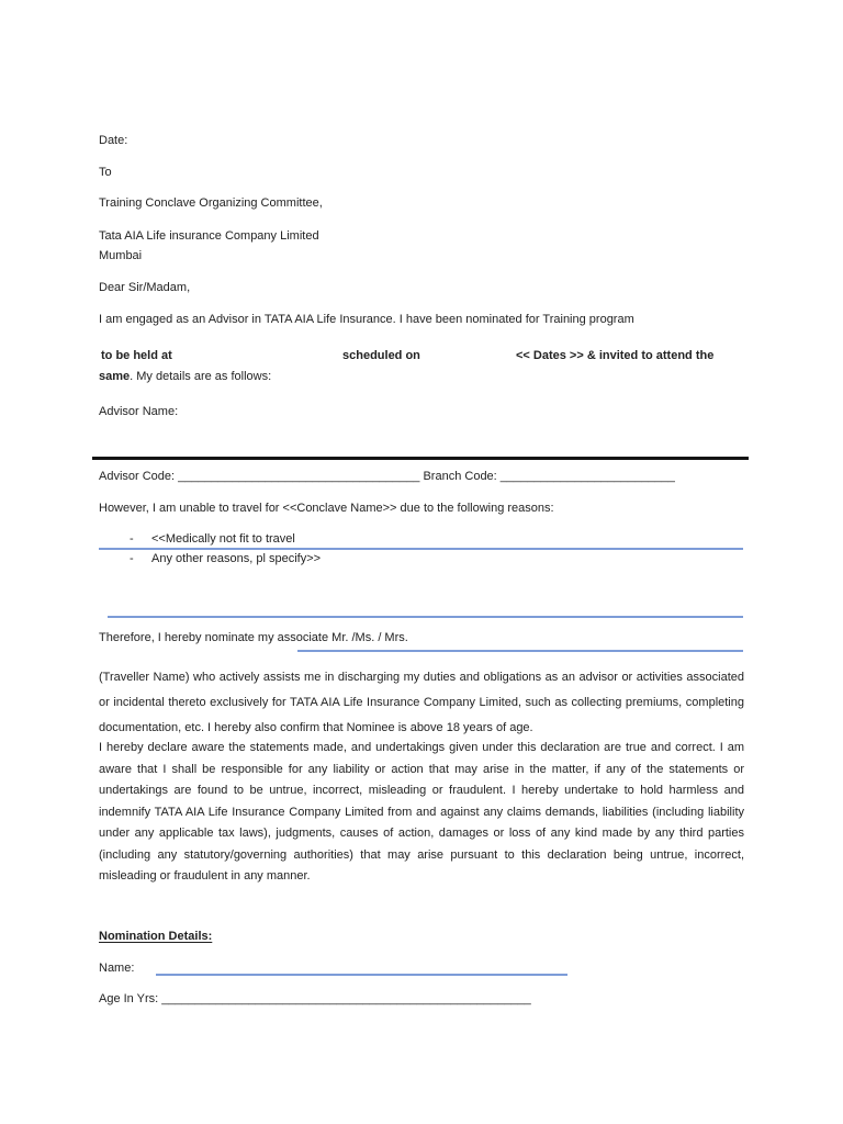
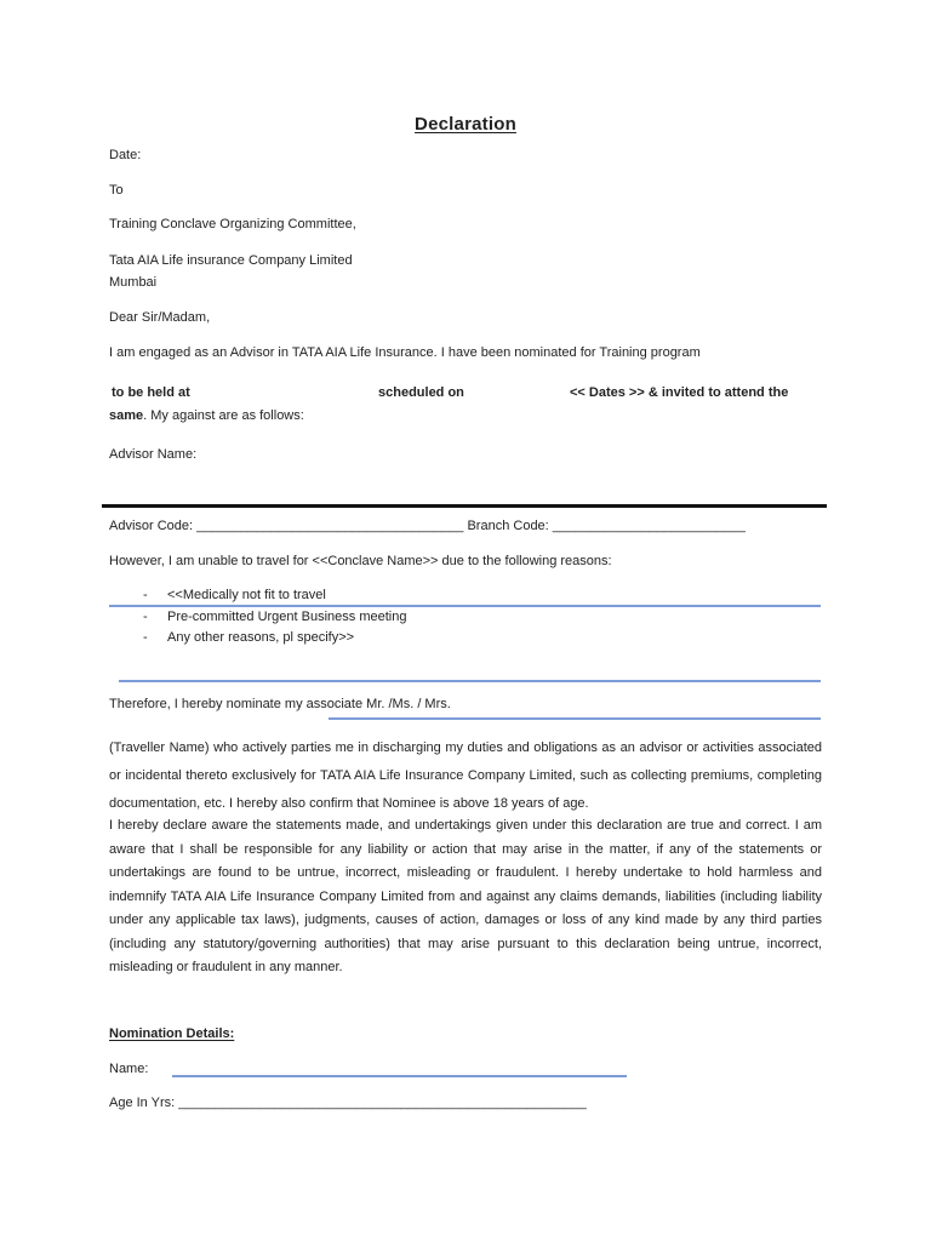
+ Declaration
  Date:
  To
  Training Conclave Organizing Committee,
  Tata AIA Life insurance Company Limited
  Mumbai
  Dear Sir/Madam,
  I am engaged as an Advisor in TATA AIA Life Insurance. I have been nominated for Training program
  to be held at
  scheduled on
  << Dates >> & invited to attend the
- same. My details are as follows:
+ same. My against are as follows:
  Advisor Name:
  Advisor Code: ____________________________________ Branch Code: __________________________
  However, I am unable to travel for <<Conclave Name>> due to the following reasons:
  <<Medically not fit to travel
+ Pre-committed Urgent Business meeting
  Any other reasons, pl specify>>
  Therefore, I hereby nominate my associate Mr. /Ms. / Mrs.
- (Traveller Name) who actively assists me in discharging my duties and obligations as an advisor or activities associated or incidental thereto exclusively for TATA AIA Life Insurance Company Limited, such as collecting premiums, completing documentation, etc. I hereby also confirm that Nominee is above 18 years of age.
+ (Traveller Name) who actively parties me in discharging my duties and obligations as an advisor or activities associated or incidental thereto exclusively for TATA AIA Life Insurance Company Limited, such as collecting premiums, completing documentation, etc. I hereby also confirm that Nominee is above 18 years of age.
  I hereby declare aware the statements made, and undertakings given under this declaration are true and correct. I am aware that I shall be responsible for any liability or action that may arise in the matter, if any of the statements or undertakings are found to be untrue, incorrect, misleading or fraudulent. I hereby undertake to hold harmless and indemnify TATA AIA Life Insurance Company Limited from and against any claims demands, liabilities (including liability under any applicable tax laws), judgments, causes of action, damages or loss of any kind made by any third parties (including any statutory/governing authorities) that may arise pursuant to this declaration being untrue, incorrect, misleading or fraudulent in any manner.
  Nomination Details:
  Name:
  Age In Yrs: _______________________________________________________
